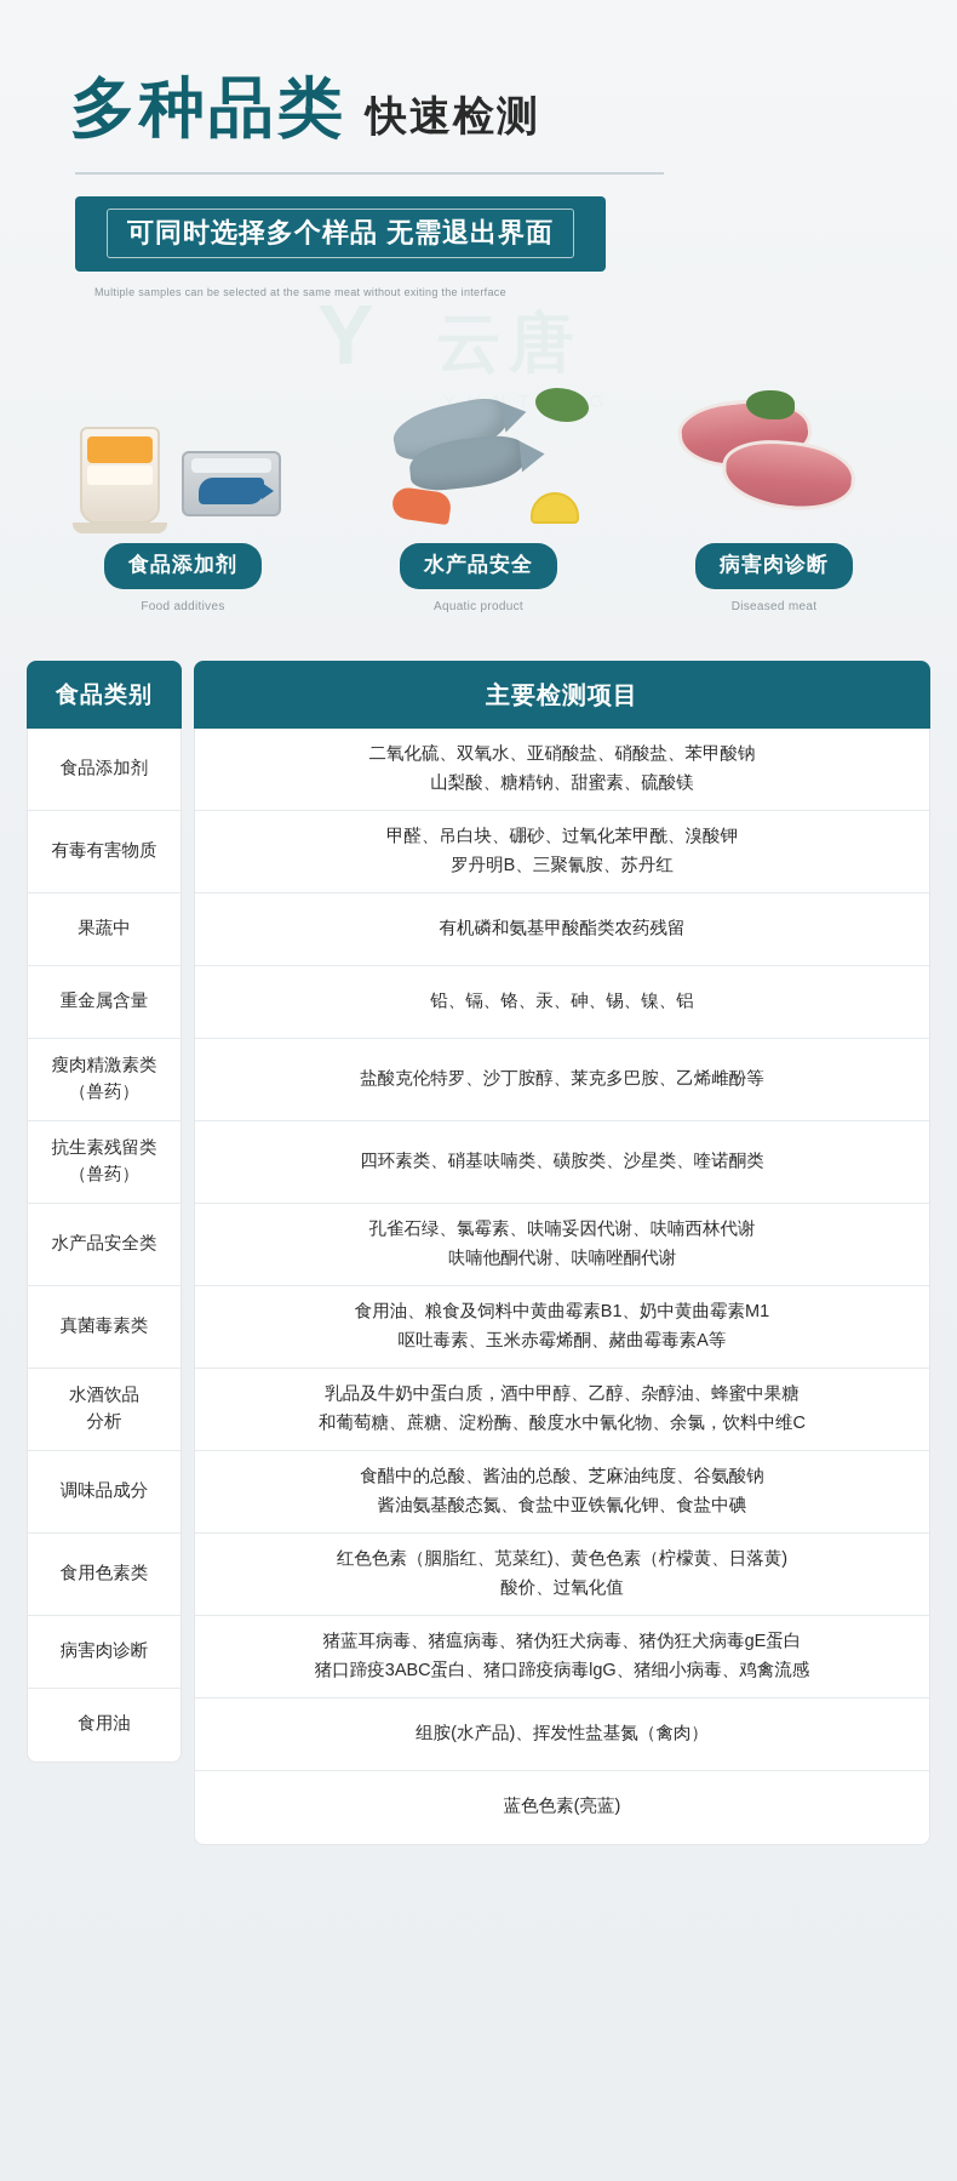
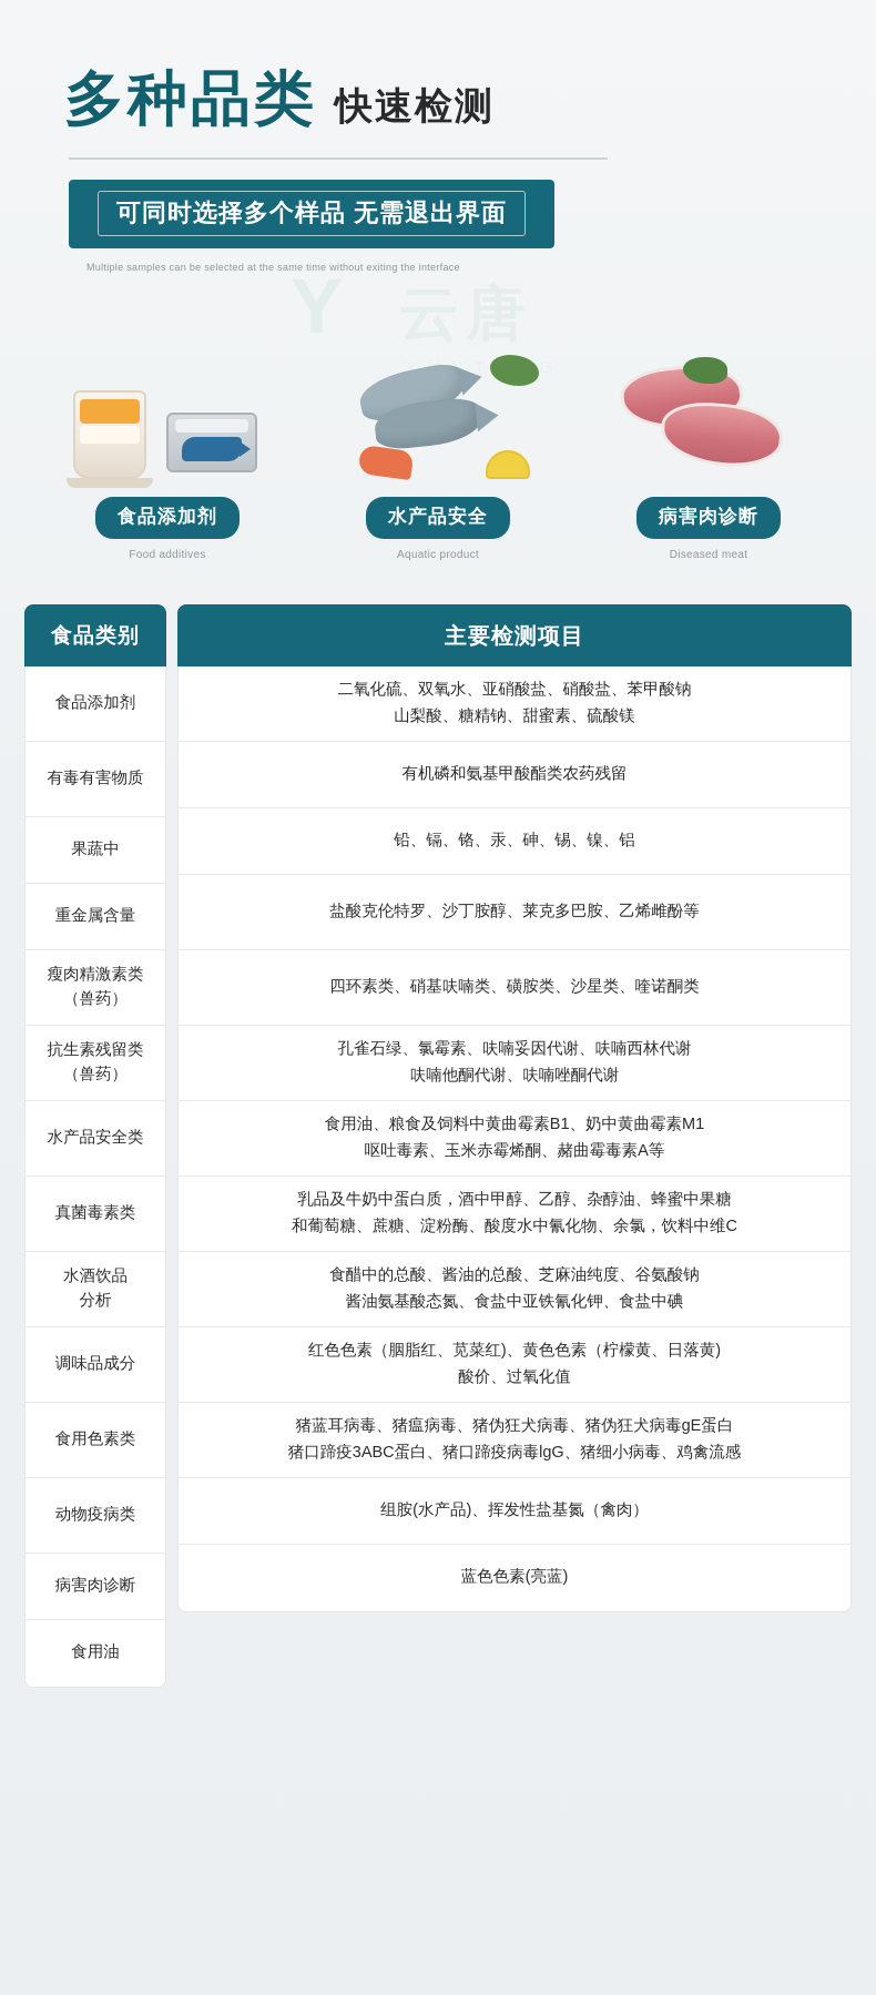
  Y
  多种品类
  快速检测
  可同时选择多个样品 无需退出界面
- Multiple samples can be selected at the same meat without exiting the interface
+ Multiple samples can be selected at the same time without exiting the interface
  食品添加剂
  Food additives
  水产品安全
  Aquatic product
  病害肉诊断
  Diseased meat
  食品类别
  食品添加剂
  有毒有害物质
  果蔬中
  重金属含量
  瘦肉精激素类
  （兽药）
  抗生素残留类
  （兽药）
  水产品安全类
  真菌毒素类
  水酒饮品
  分析
  调味品成分
  食用色素类
+ 动物疫病类
  病害肉诊断
  食用油
  主要检测项目
  二氧化硫、双氧水、亚硝酸盐、硝酸盐、苯甲酸钠
  山梨酸、糖精钠、甜蜜素、硫酸镁
- 甲醛、吊白块、硼砂、过氧化苯甲酰、溴酸钾
- 罗丹明B、三聚氰胺、苏丹红
  有机磷和氨基甲酸酯类农药残留
  铅、镉、铬、汞、砷、锡、镍、铝
  盐酸克伦特罗、沙丁胺醇、莱克多巴胺、乙烯雌酚等
  四环素类、硝基呋喃类、磺胺类、沙星类、喹诺酮类
  孔雀石绿、氯霉素、呋喃妥因代谢、呋喃西林代谢
  呋喃他酮代谢、呋喃唑酮代谢
  食用油、粮食及饲料中黄曲霉素B1、奶中黄曲霉素M1
  呕吐毒素、玉米赤霉烯酮、赭曲霉毒素A等
  乳品及牛奶中蛋白质，酒中甲醇、乙醇、杂醇油、蜂蜜中果糖
  和葡萄糖、蔗糖、淀粉酶、酸度水中氰化物、余氯，饮料中维C
  食醋中的总酸、酱油的总酸、芝麻油纯度、谷氨酸钠
  酱油氨基酸态氮、食盐中亚铁氰化钾、食盐中碘
  红色色素（胭脂红、苋菜红)、黄色色素（柠檬黄、日落黄)
  酸价、过氧化值
  猪蓝耳病毒、猪瘟病毒、猪伪狂犬病毒、猪伪狂犬病毒gE蛋白
  猪口蹄疫3ABC蛋白、猪口蹄疫病毒lgG、猪细小病毒、鸡禽流感
  组胺(水产品)、挥发性盐基氮（禽肉）
  蓝色色素(亮蓝)
